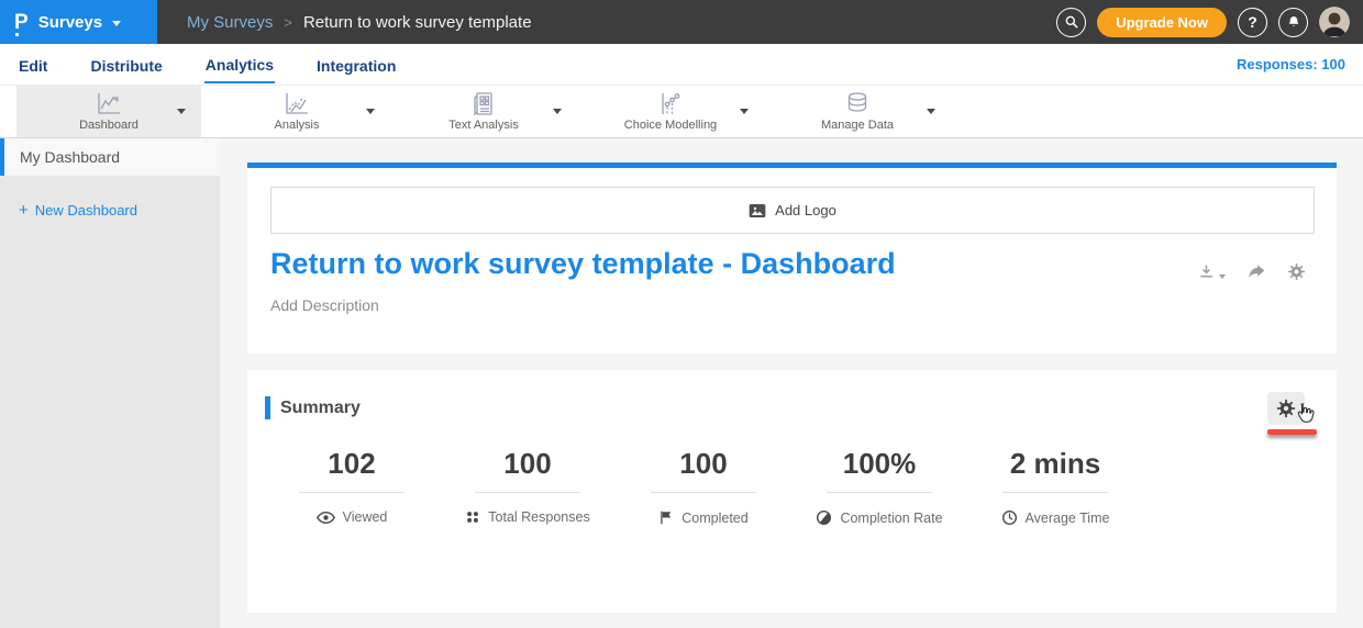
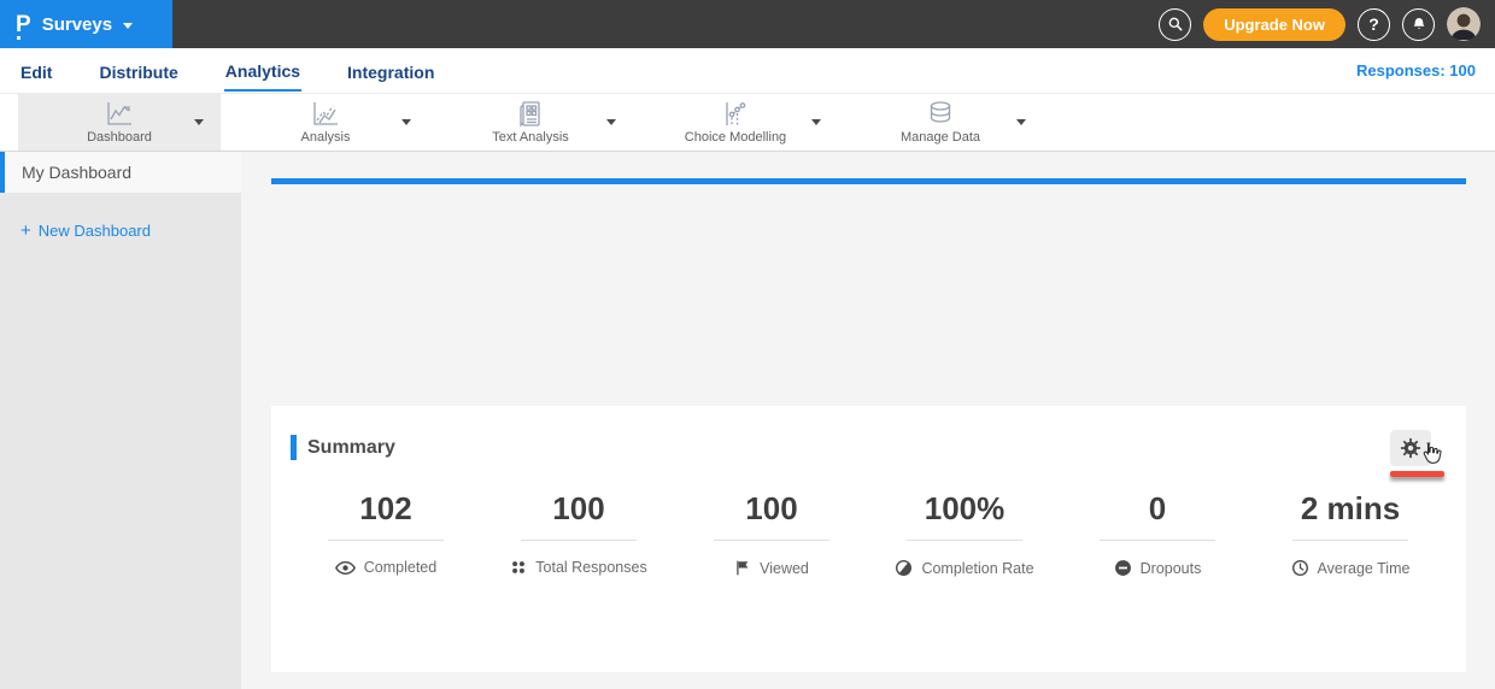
  P
  Surveys
- My Surveys
- >
- Return to work survey template
  Upgrade Now
  ?
  Edit
  Distribute
  Analytics
  Integration
  Responses: 100
  Dashboard
  Analysis
  Text Analysis
  Choice Modelling
  Manage Data
  My Dashboard
  +
  New Dashboard
- Add Logo
- Return to work survey template - Dashboard
- Add Description
  Summary
  102
- Viewed
+ Completed
  100
  Total Responses
  100
- Completed
+ Viewed
  100%
  Completion Rate
+ 0
+ Dropouts
  2 mins
  Average Time
